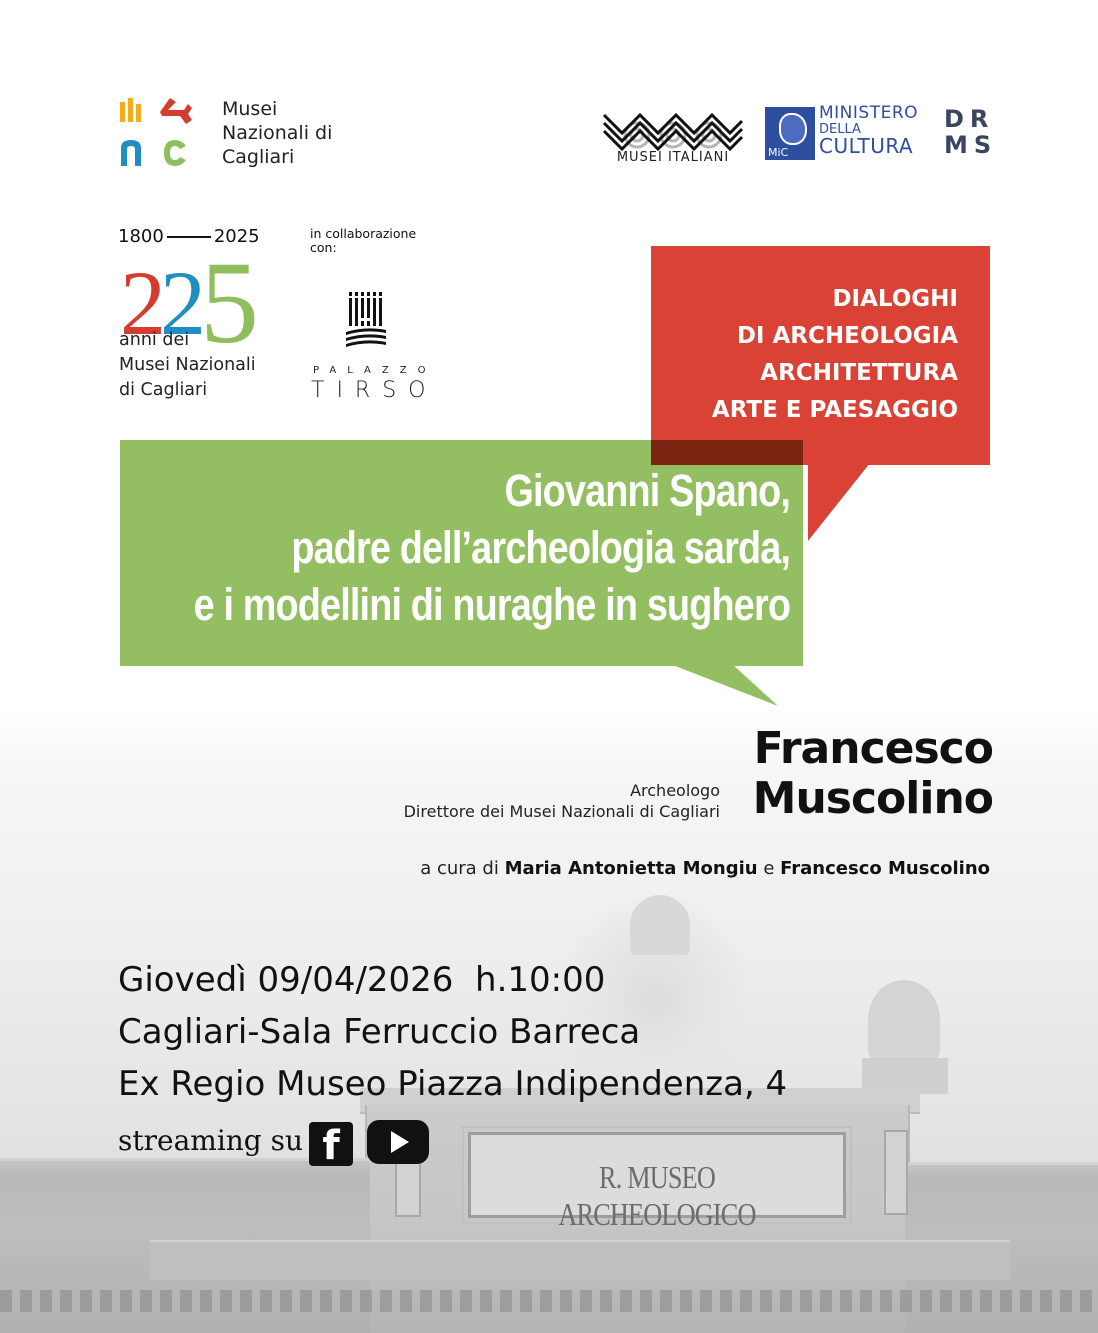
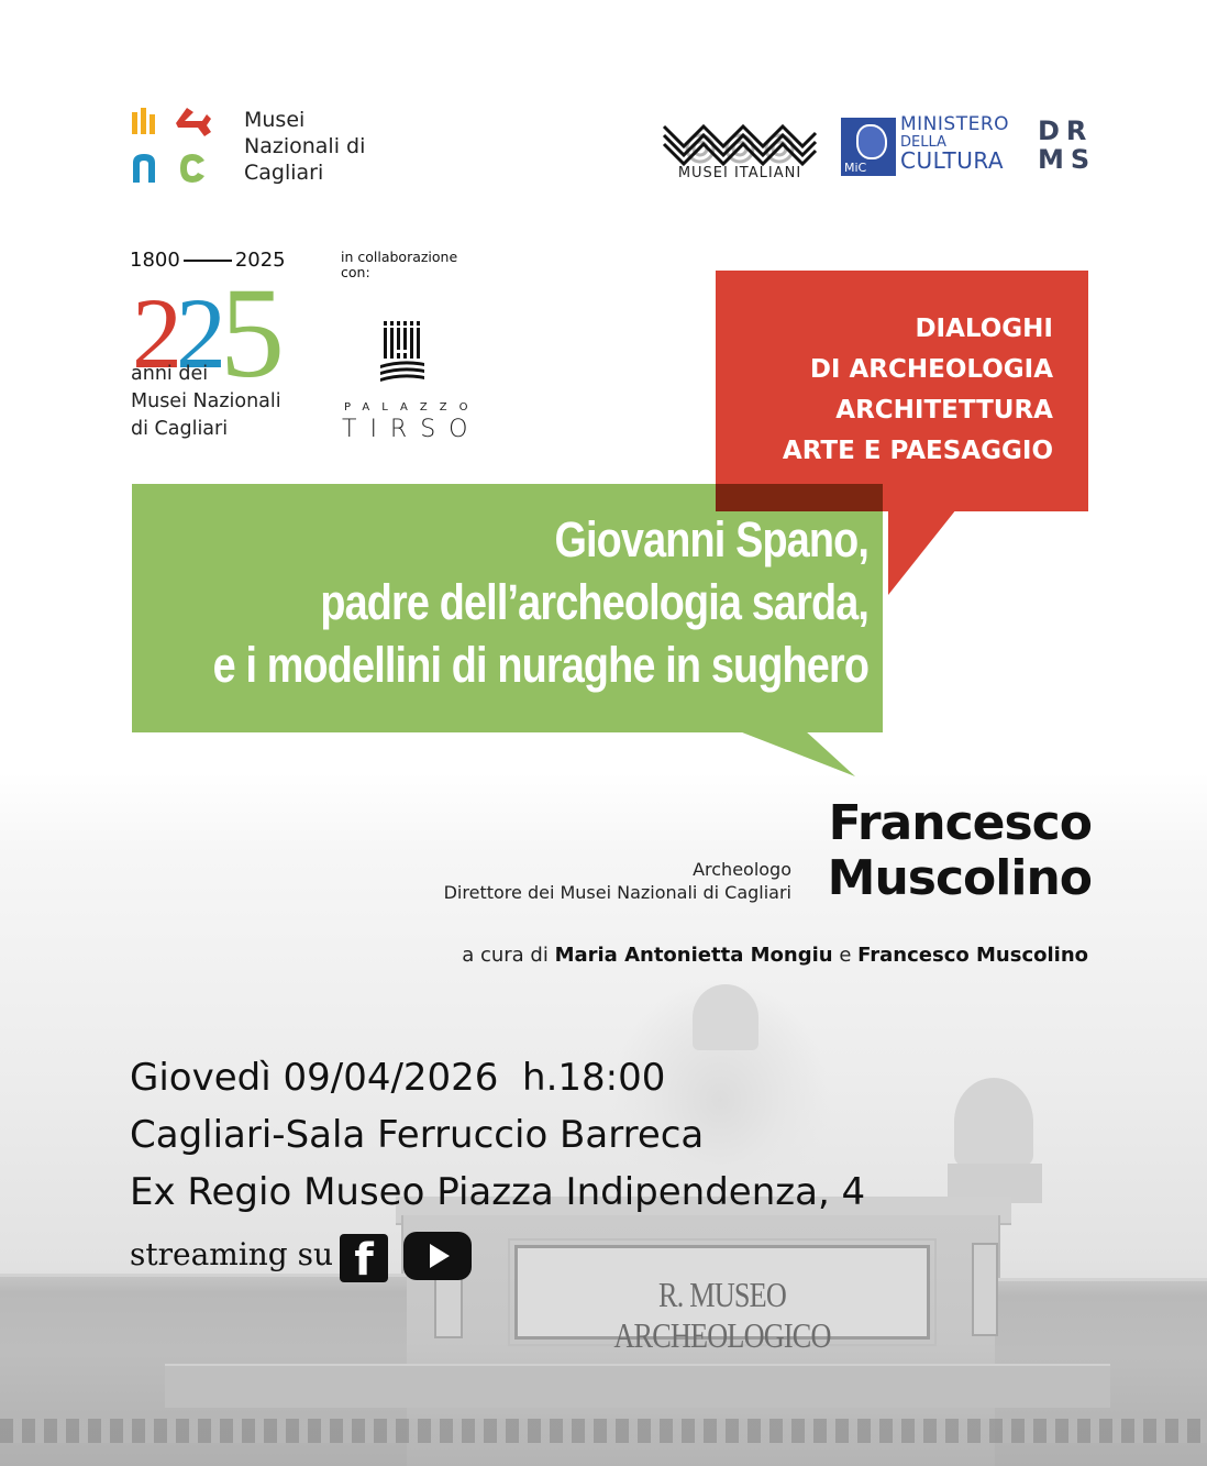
  R. MUSEO ARCHEOLOGICO
  Musei
  Nazionali di
  Cagliari
  MUSEI ITALIANI
  MiC
  MINISTERO
  DELLA
  CULTURA
  DR
  MS
  1800 2025
  225
  anni dei
  Musei Nazionali
  di Cagliari
  in collaborazione
  con:
  PALAZZO
  TIRSO
  DIALOGHI
  DI ARCHEOLOGIA
  ARCHITETTURA
  ARTE E PAESAGGIO
  Giovanni Spano,
  padre dell’archeologia sarda,
  e i modellini di nuraghe in sughero
  Francesco
  Muscolino
  Archeologo
  Direttore dei Musei Nazionali di Cagliari
  a cura di Maria Antonietta Mongiu e Francesco Muscolino
- Giovedì 09/04/2026 h.10:00
+ Giovedì 09/04/2026 h.18:00
  Cagliari-Sala Ferruccio Barreca
  Ex Regio Museo Piazza Indipendenza, 4
  streaming su
  f
